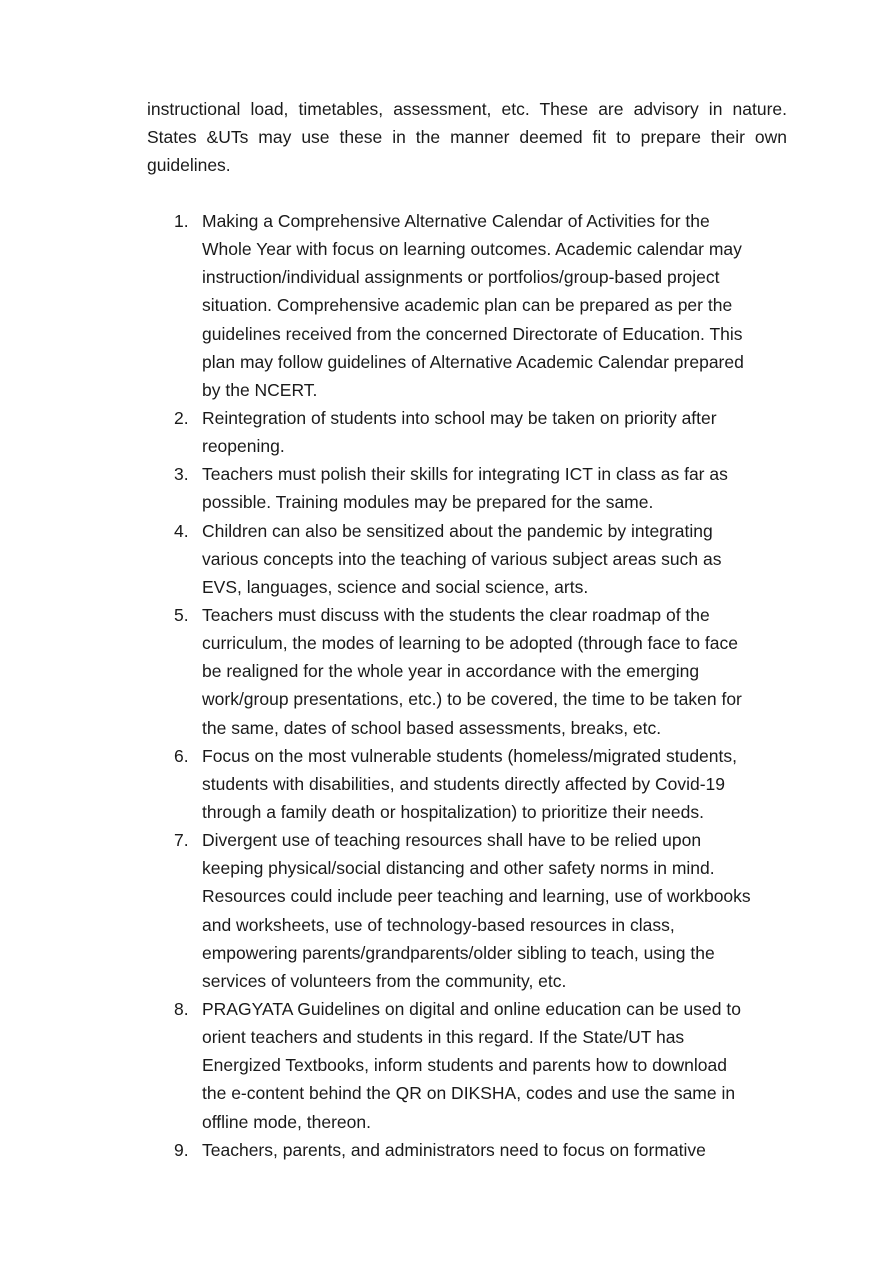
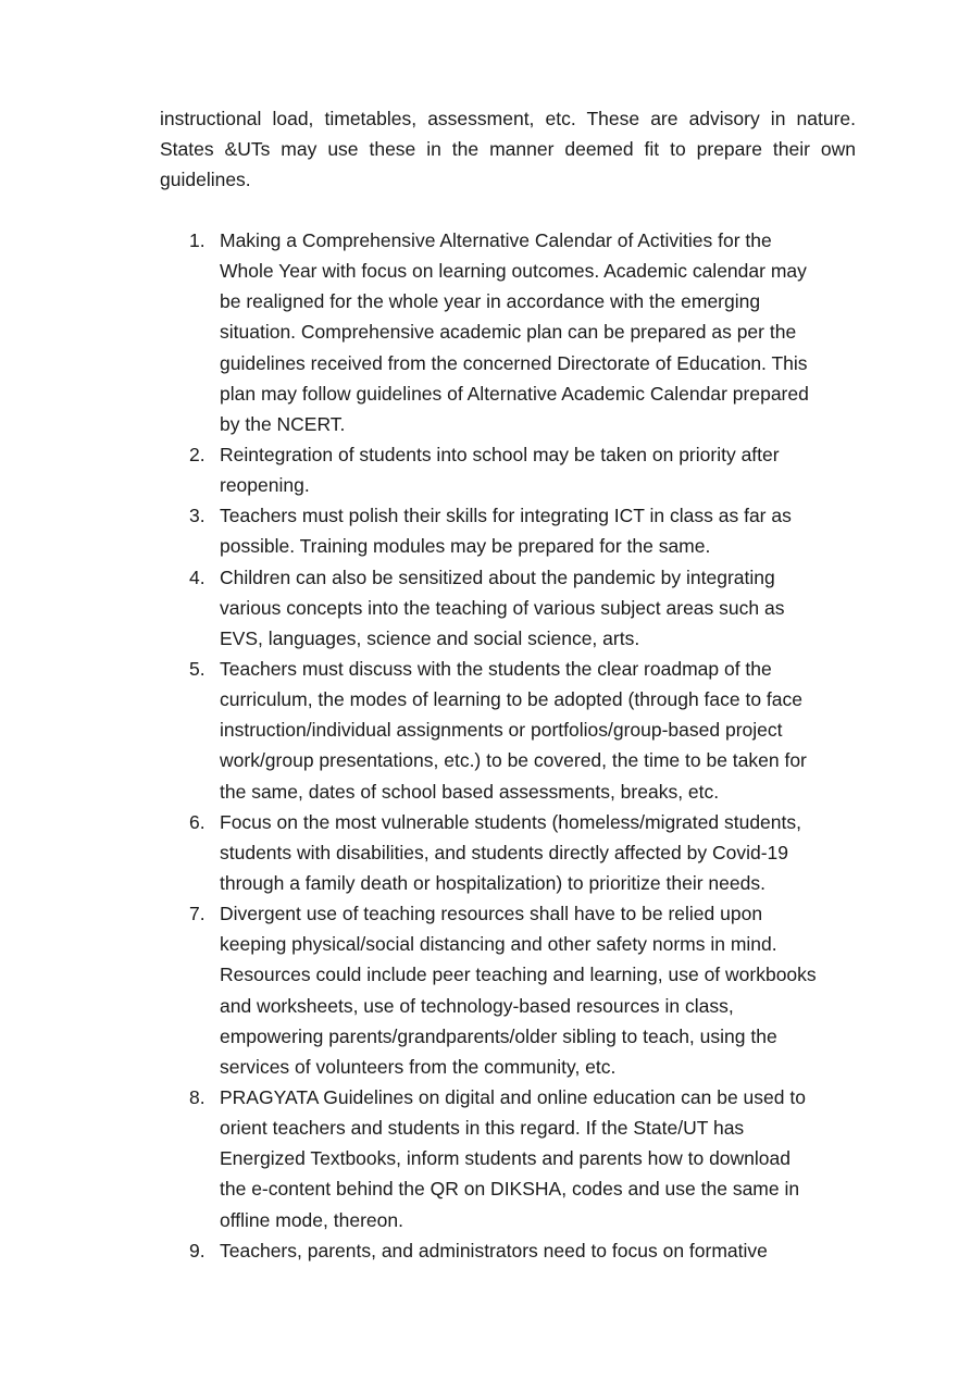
  instructional load, timetables, assessment, etc. These are advisory in nature.
  States &UTs may use these in the manner deemed fit to prepare their own
  guidelines.
  1.
  Making a Comprehensive Alternative Calendar of Activities for the
  Whole Year with focus on learning outcomes. Academic calendar may
- instruction/individual assignments or portfolios/group-based project
+ be realigned for the whole year in accordance with the emerging
  situation. Comprehensive academic plan can be prepared as per the
  guidelines received from the concerned Directorate of Education. This
  plan may follow guidelines of Alternative Academic Calendar prepared
  by the NCERT.
  2.
  Reintegration of students into school may be taken on priority after
  reopening.
  3.
  Teachers must polish their skills for integrating ICT in class as far as
  possible. Training modules may be prepared for the same.
  4.
  Children can also be sensitized about the pandemic by integrating
  various concepts into the teaching of various subject areas such as
  EVS, languages, science and social science, arts.
  5.
  Teachers must discuss with the students the clear roadmap of the
  curriculum, the modes of learning to be adopted (through face to face
- be realigned for the whole year in accordance with the emerging
+ instruction/individual assignments or portfolios/group-based project
  work/group presentations, etc.) to be covered, the time to be taken for
  the same, dates of school based assessments, breaks, etc.
  6.
  Focus on the most vulnerable students (homeless/migrated students,
  students with disabilities, and students directly affected by Covid-19
  through a family death or hospitalization) to prioritize their needs.
  7.
  Divergent use of teaching resources shall have to be relied upon
  keeping physical/social distancing and other safety norms in mind.
  Resources could include peer teaching and learning, use of workbooks
  and worksheets, use of technology-based resources in class,
  empowering parents/grandparents/older sibling to teach, using the
  services of volunteers from the community, etc.
  8.
  PRAGYATA Guidelines on digital and online education can be used to
  orient teachers and students in this regard. If the State/UT has
  Energized Textbooks, inform students and parents how to download
  the e-content behind the QR on DIKSHA, codes and use the same in
  offline mode, thereon.
  9.
  Teachers, parents, and administrators need to focus on formative
